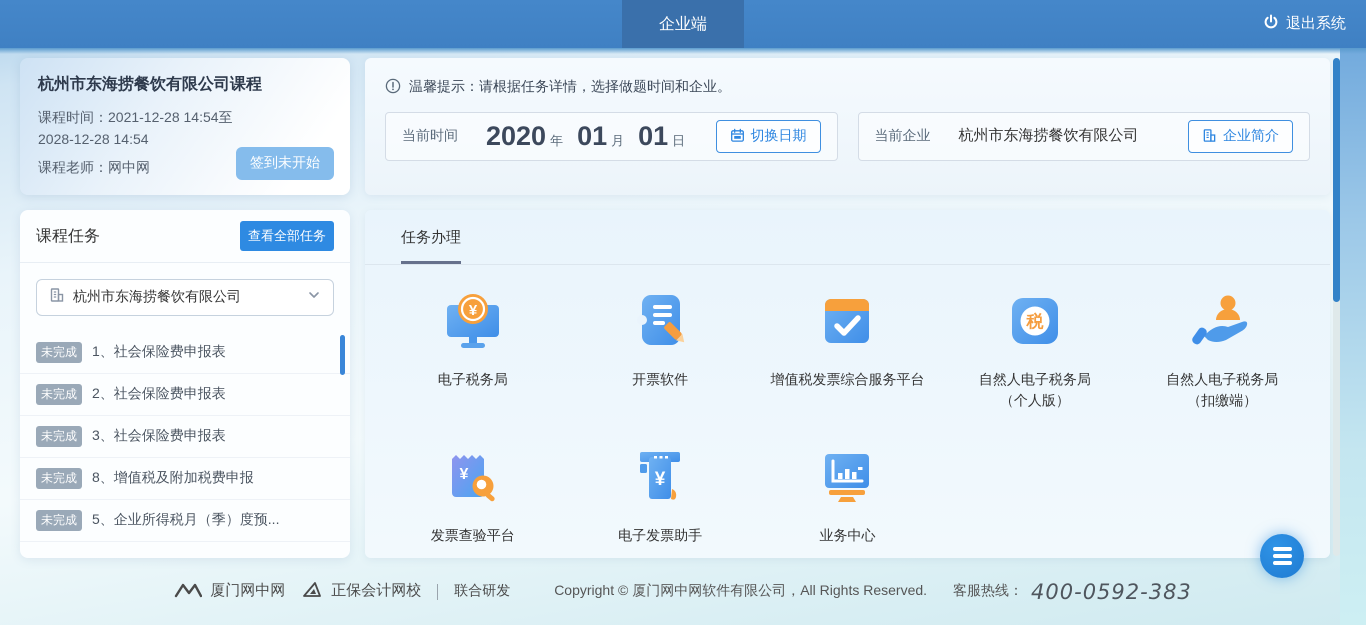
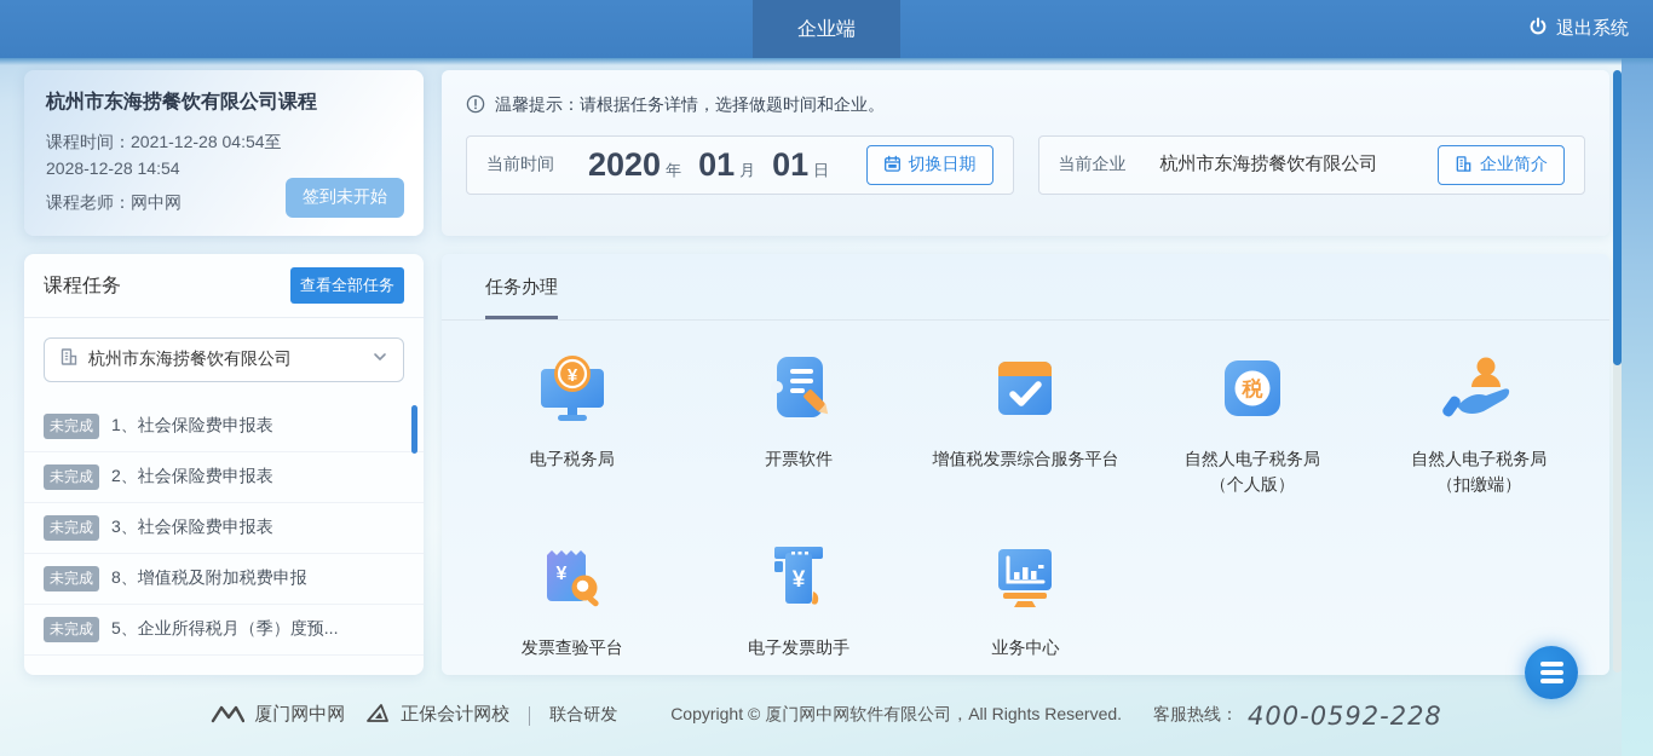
  企业端
  退出系统
  杭州市东海捞餐饮有限公司课程
- 课程时间：2021-12-28 14:54至
+ 课程时间：2021-12-28 04:54至
  2028-12-28 14:54
  课程老师：网中网
  签到未开始
  课程任务
  查看全部任务
  杭州市东海捞餐饮有限公司
  未完成
  1、社会保险费申报表
  未完成
  2、社会保险费申报表
  未完成
  3、社会保险费申报表
  未完成
  8、增值税及附加税费申报
  未完成
  5、企业所得税月（季）度预...
  温馨提示：请根据任务详情，选择做题时间和企业。
  当前时间
  2020
  年
  01
  月
  01
  日
  切换日期
  当前企业
  杭州市东海捞餐饮有限公司
  企业简介
  任务办理
  ¥
  电子税务局
  开票软件
  增值税发票综合服务平台
  税
  自然人电子税务局
  （个人版）
  自然人电子税务局
  （扣缴端）
  ¥
  发票查验平台
  ¥
  电子发票助手
  业务中心
  厦门网中网
  正保会计网校
  联合研发
  Copyright © 厦门网中网软件有限公司，All Rights Reserved.
  客服热线：
- 400-0592-383
+ 400-0592-228
